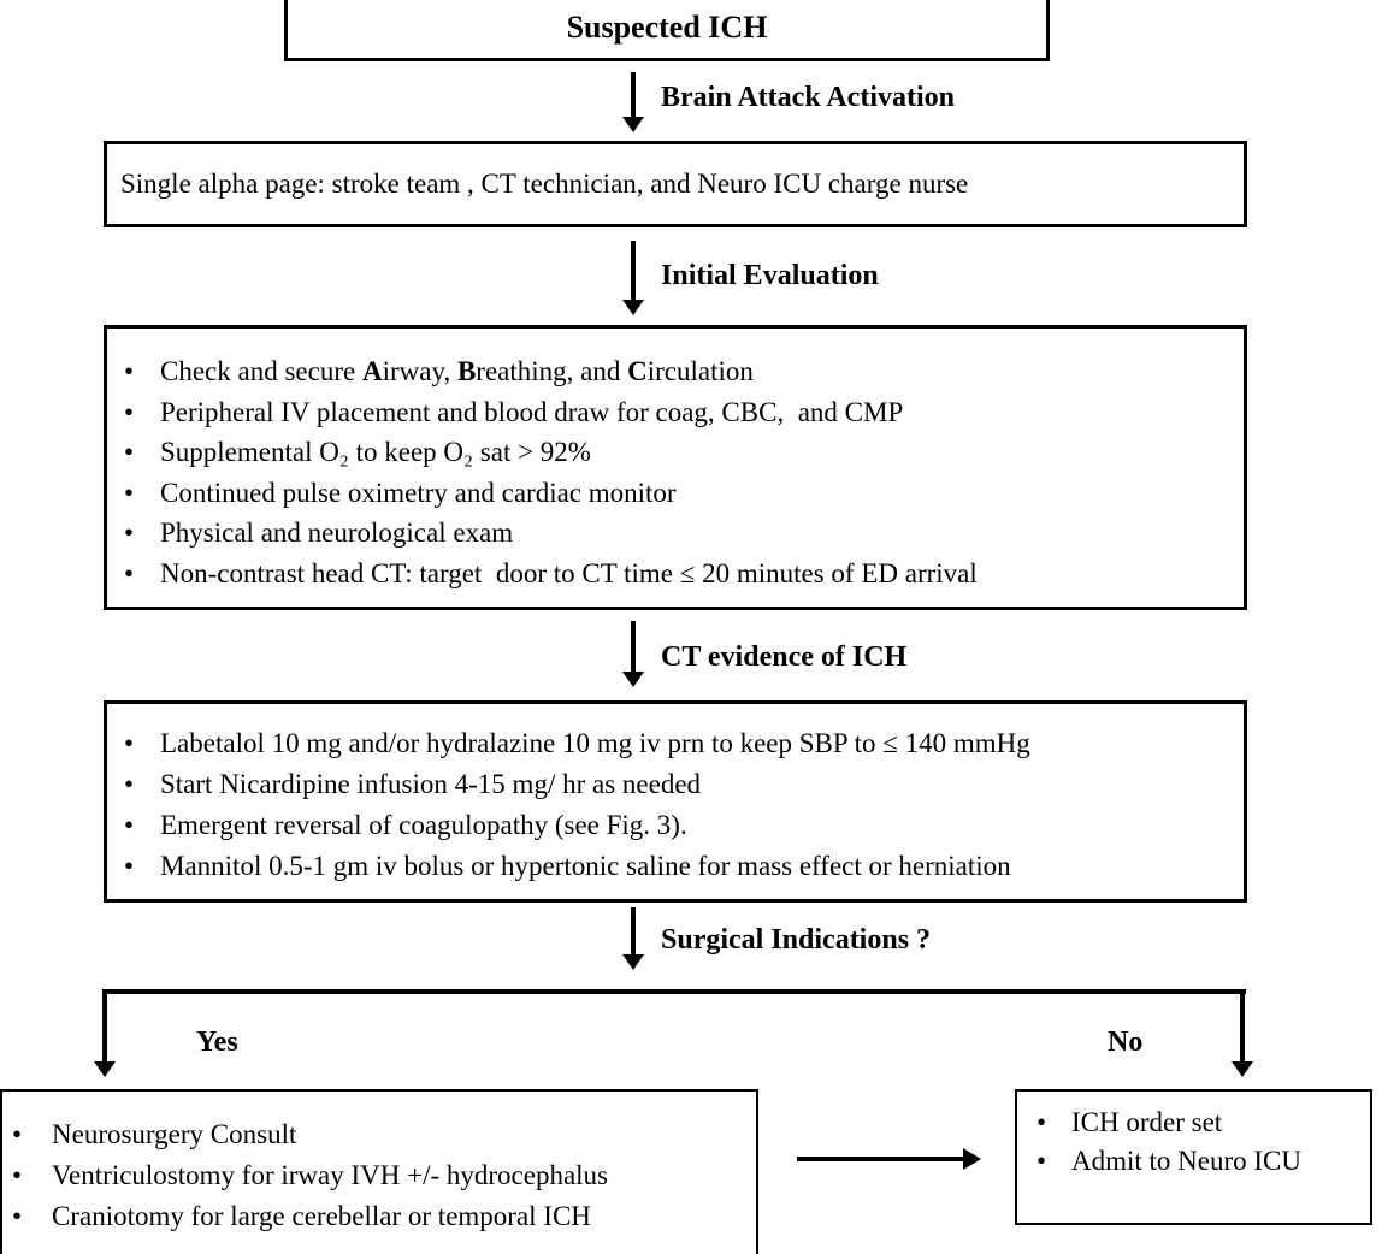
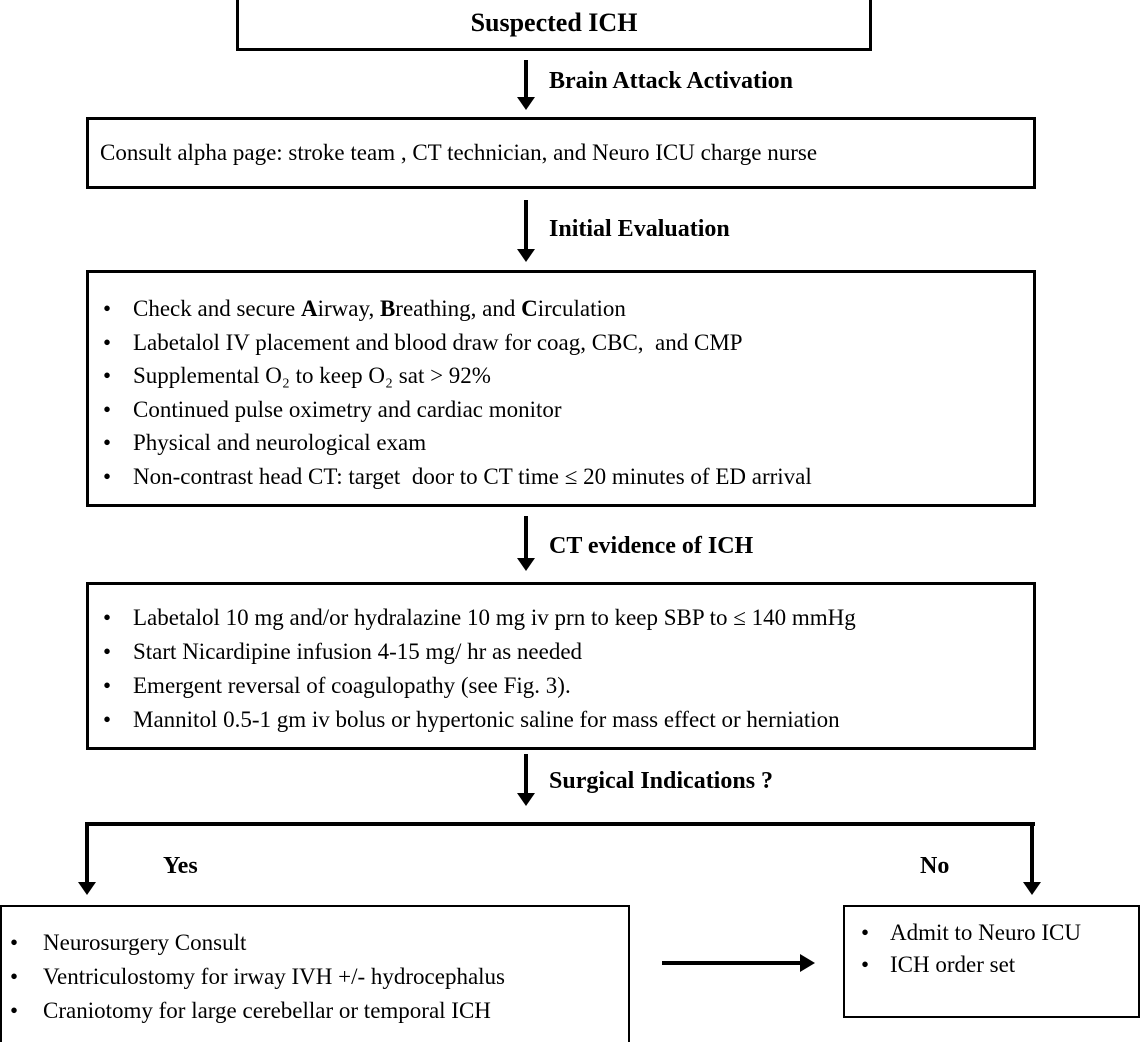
  Suspected ICH
  Brain Attack Activation
- Single alpha page: stroke team , CT technician, and Neuro ICU charge nurse
+ Consult alpha page: stroke team , CT technician, and Neuro ICU charge nurse
  Initial Evaluation
  •
  Check and secure Airway, Breathing, and Circulation
  •
- Peripheral IV placement and blood draw for coag, CBC, and CMP
+ Labetalol IV placement and blood draw for coag, CBC, and CMP
  •
  Supplemental O₂ to keep O₂ sat > 92%
  •
  Continued pulse oximetry and cardiac monitor
  •
  Physical and neurological exam
  •
  Non-contrast head CT: target door to CT time ≤ 20 minutes of ED arrival
  CT evidence of ICH
  •
  Labetalol 10 mg and/or hydralazine 10 mg iv prn to keep SBP to ≤ 140 mmHg
  •
  Start Nicardipine infusion 4-15 mg/ hr as needed
  •
  Emergent reversal of coagulopathy (see Fig. 3).
  •
  Mannitol 0.5-1 gm iv bolus or hypertonic saline for mass effect or herniation
  Surgical Indications ?
  Yes
  No
  •
  Neurosurgery Consult
  •
  Ventriculostomy for irway IVH +/- hydrocephalus
  •
  Craniotomy for large cerebellar or temporal ICH
  •
- ICH order set
+ Admit to Neuro ICU
  •
- Admit to Neuro ICU
+ ICH order set
